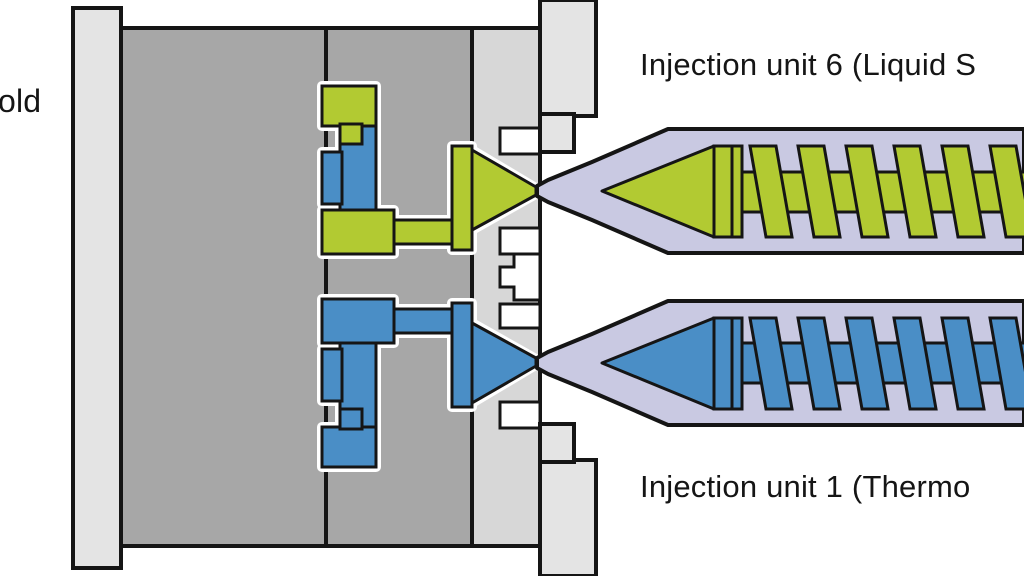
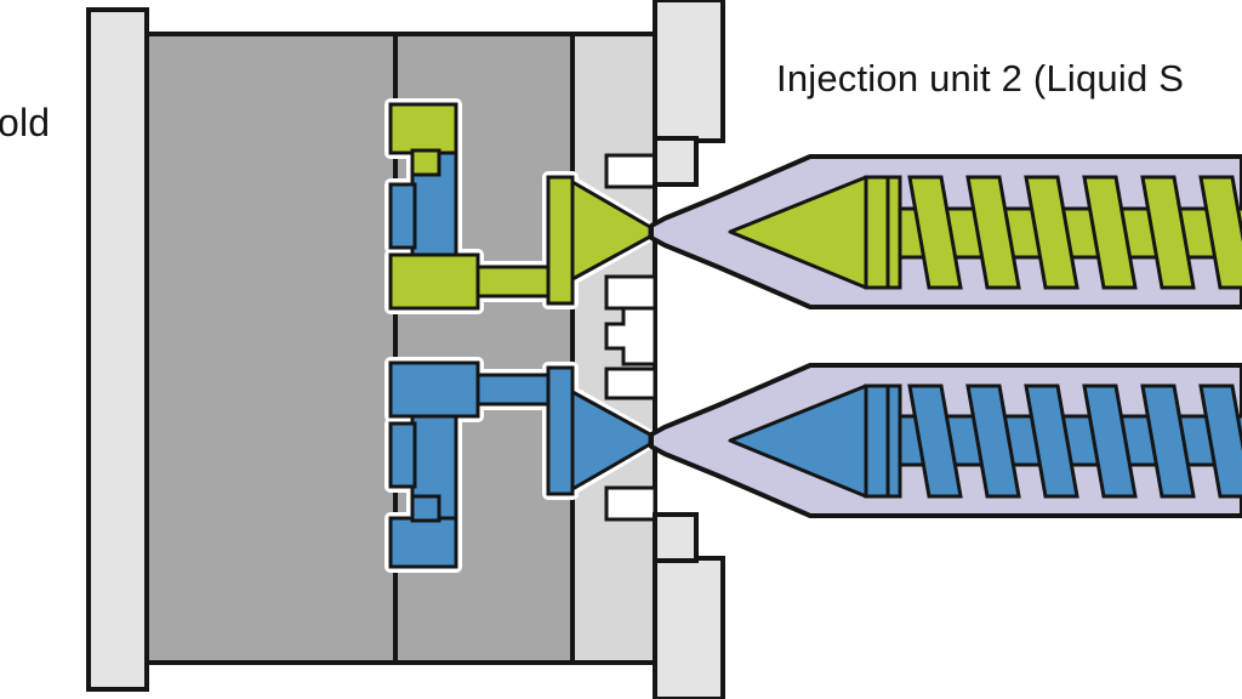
  old
- Injection unit 6 (Liquid S
+ Injection unit 2 (Liquid S
- Injection unit 1 (Thermo
